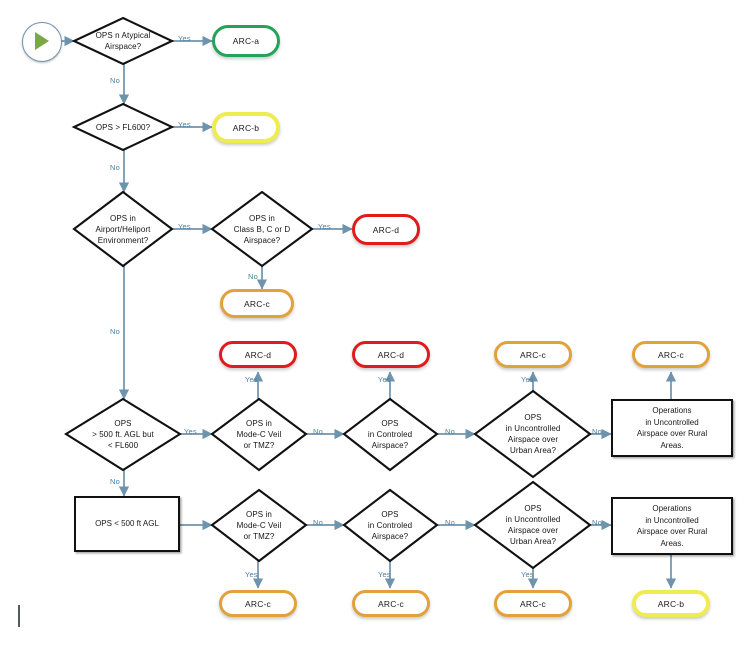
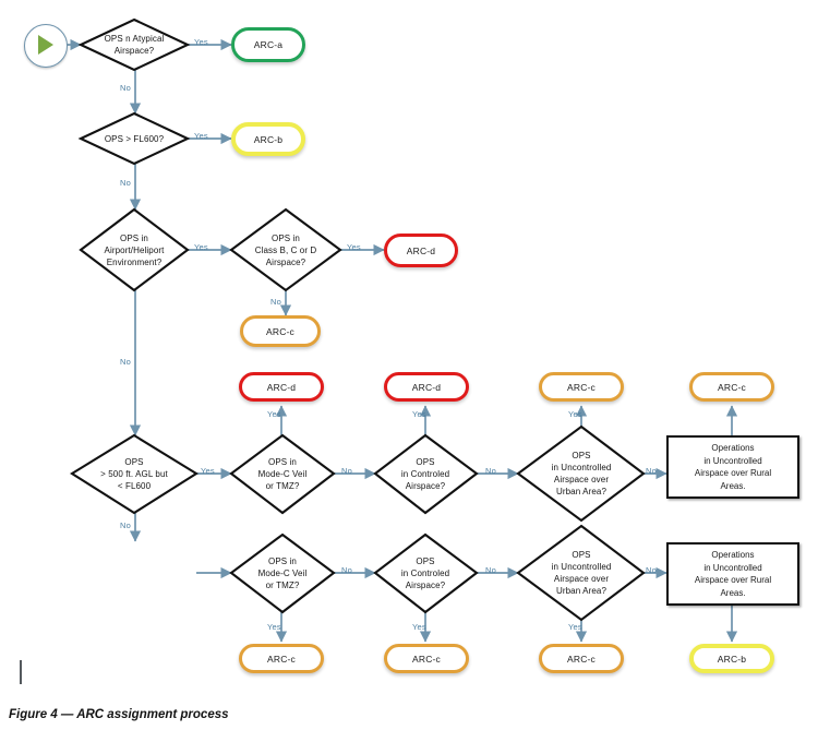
  OPS n Atypical
  Airspace?
  OPS > FL600?
  OPS in
  Airport/Heliport
  Environment?
  OPS in
  Class B, C or D
  Airspace?
  OPS
  > 500 ft. AGL but
  < FL600
  OPS in
  Mode-C Veil
  or TMZ?
  OPS
  in Controled
  Airspace?
  OPS
  in Uncontrolled
  Airspace over
  Urban Area?
  OPS in
  Mode-C Veil
  or TMZ?
  OPS
  in Controled
  Airspace?
  OPS
  in Uncontrolled
  Airspace over
  Urban Area?
- OPS < 500 ft AGL
  Operations
  in Uncontrolled
  Airspace over Rural
  Areas.
  Operations
  in Uncontrolled
  Airspace over Rural
  Areas.
  ARC-a
  ARC-b
  ARC-d
  ARC-c
  ARC-d
  ARC-d
  ARC-c
  ARC-c
  ARC-c
  ARC-c
  ARC-c
  ARC-b
  Yes
  No
  Yes
  No
  Yes
  Yes
  No
  No
  Yes
  Yes
  No
  Yes
  No
  Yes
  No
  No
  No
  Yes
  No
  Yes
  No
  Yes
+ Figure 4 — ARC assignment process
